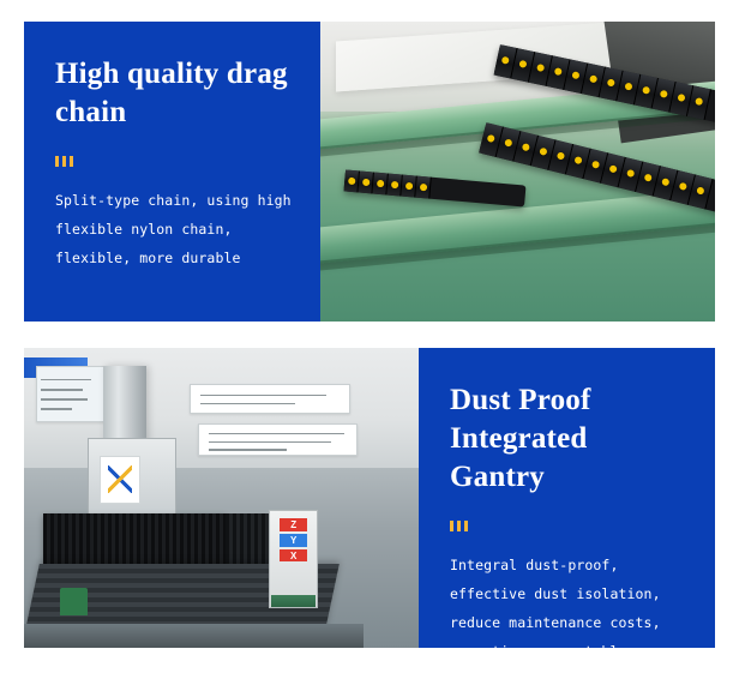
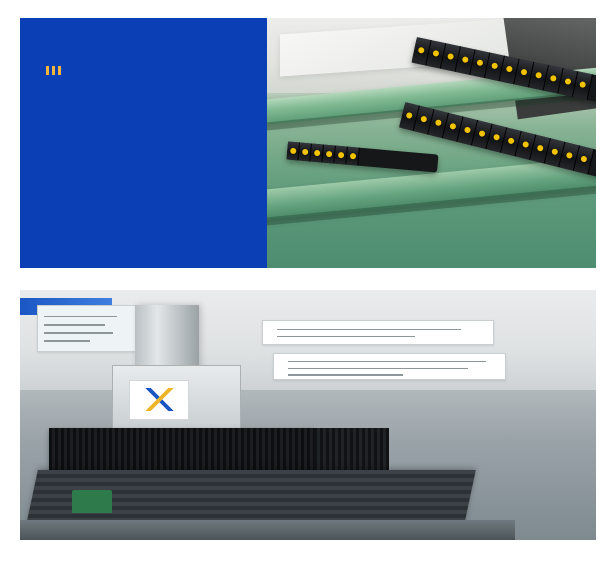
- High quality drag chain
- Split-type chain, using high
- flexible nylon chain,
- flexible, more durable
- Dust Proof Integrated Gantry
- Integral dust-proof,
- effective dust isolation,
- reduce maintenance costs,
- Z
- Y
- X
